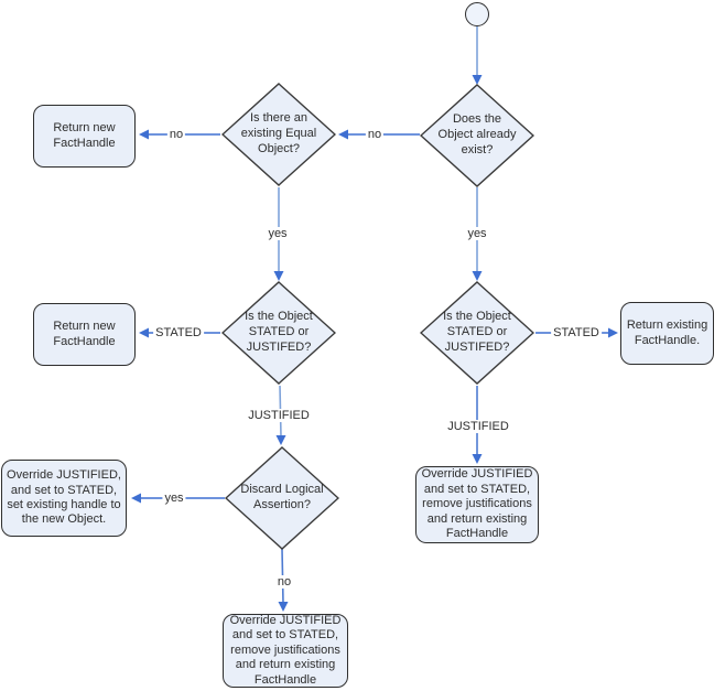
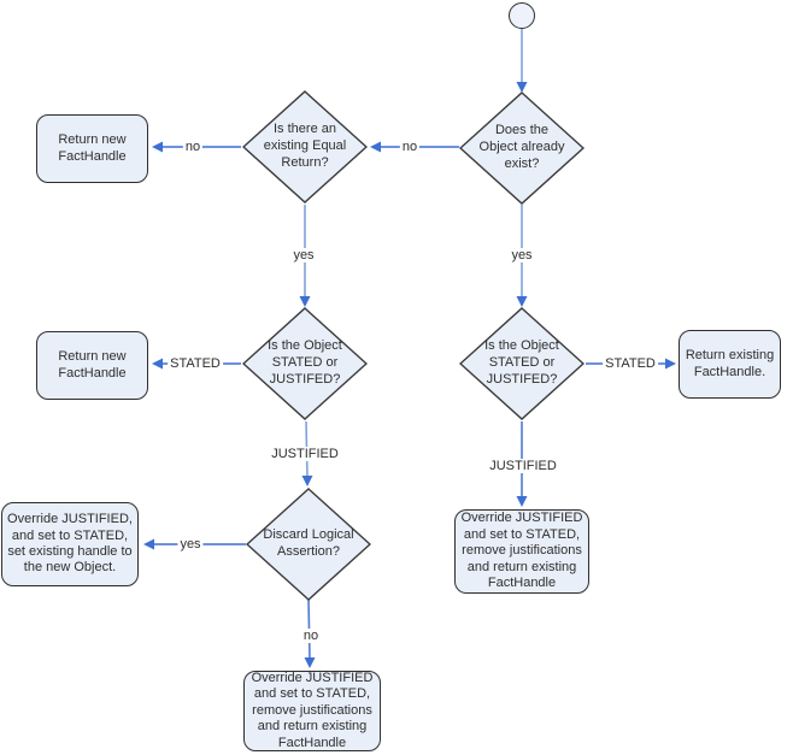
  Does the Object already exist?
- Is there an existing Equal Object?
+ Is there an existing Equal Return?
  Is the Object STATED or JUSTIFED?
  Is the Object STATED or JUSTIFED?
  Discard Logical Assertion?
  Return new FactHandle
  Return new FactHandle
  Return existing FactHandle.
  Override JUSTIFIED, and set to STATED, set existing handle to the new Object.
  Override JUSTIFIED and set to STATED, remove justifications and return existing FactHandle
  Override JUSTIFIED and set to STATED, remove justifications and return existing FactHandle
  no
  no
  yes
  yes
  STATED
  STATED
  JUSTIFIED
  JUSTIFIED
  yes
  no
